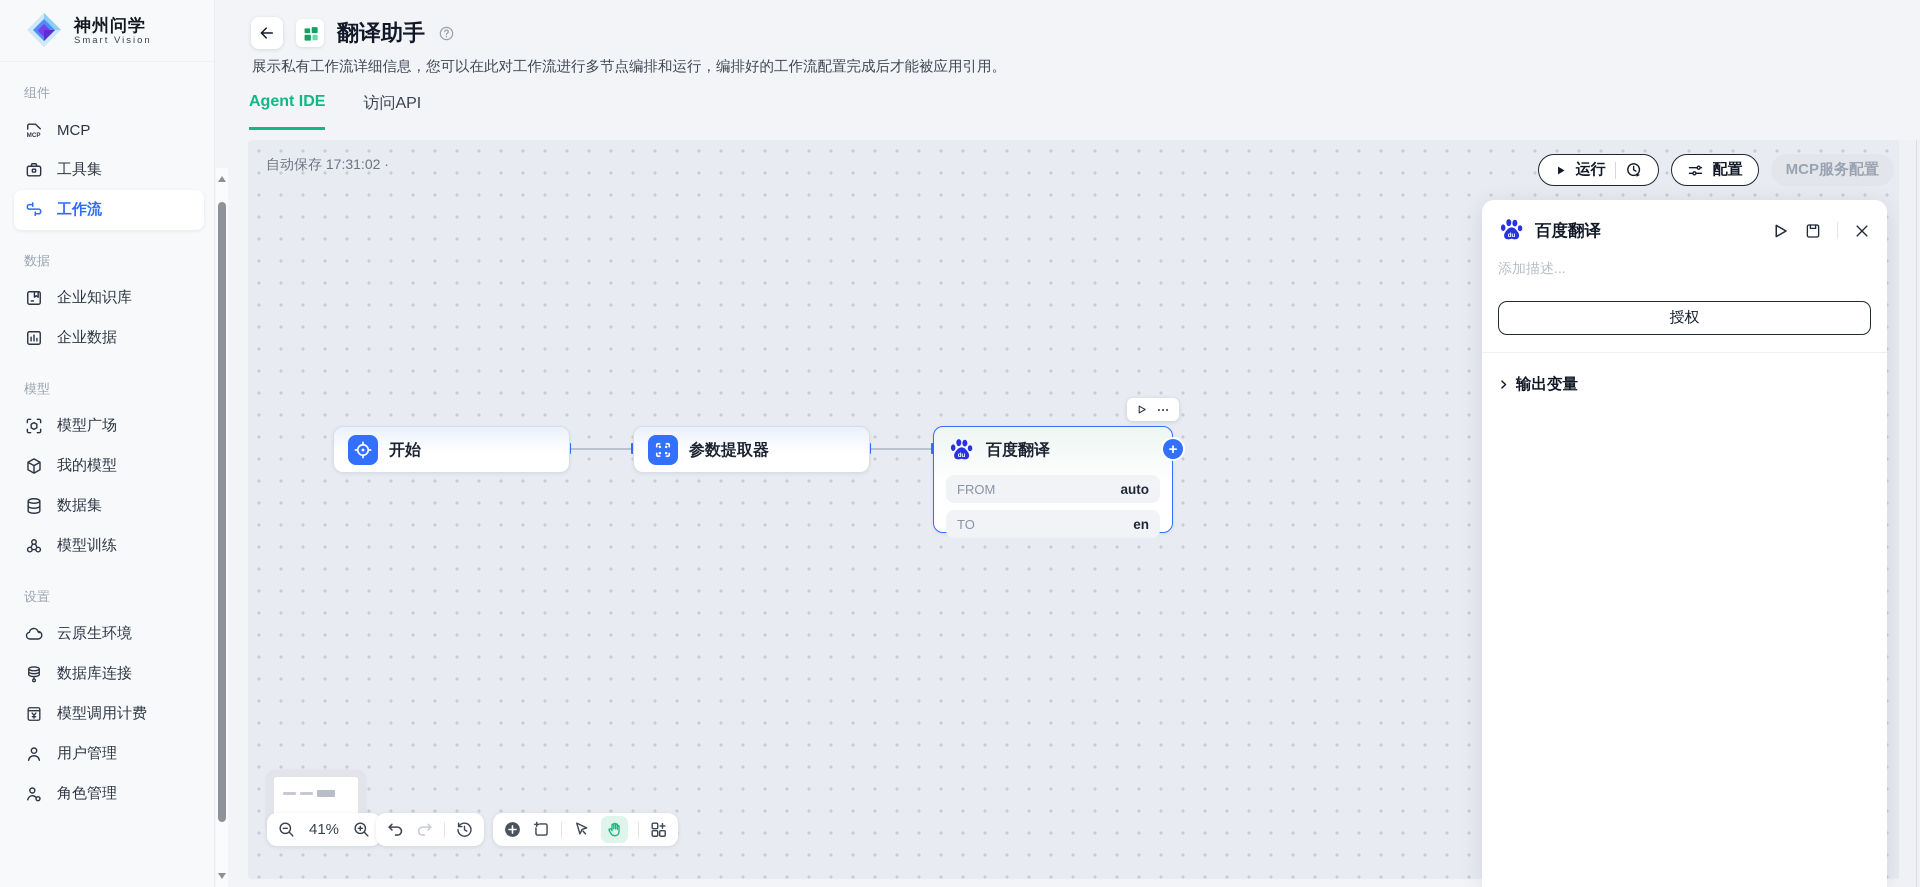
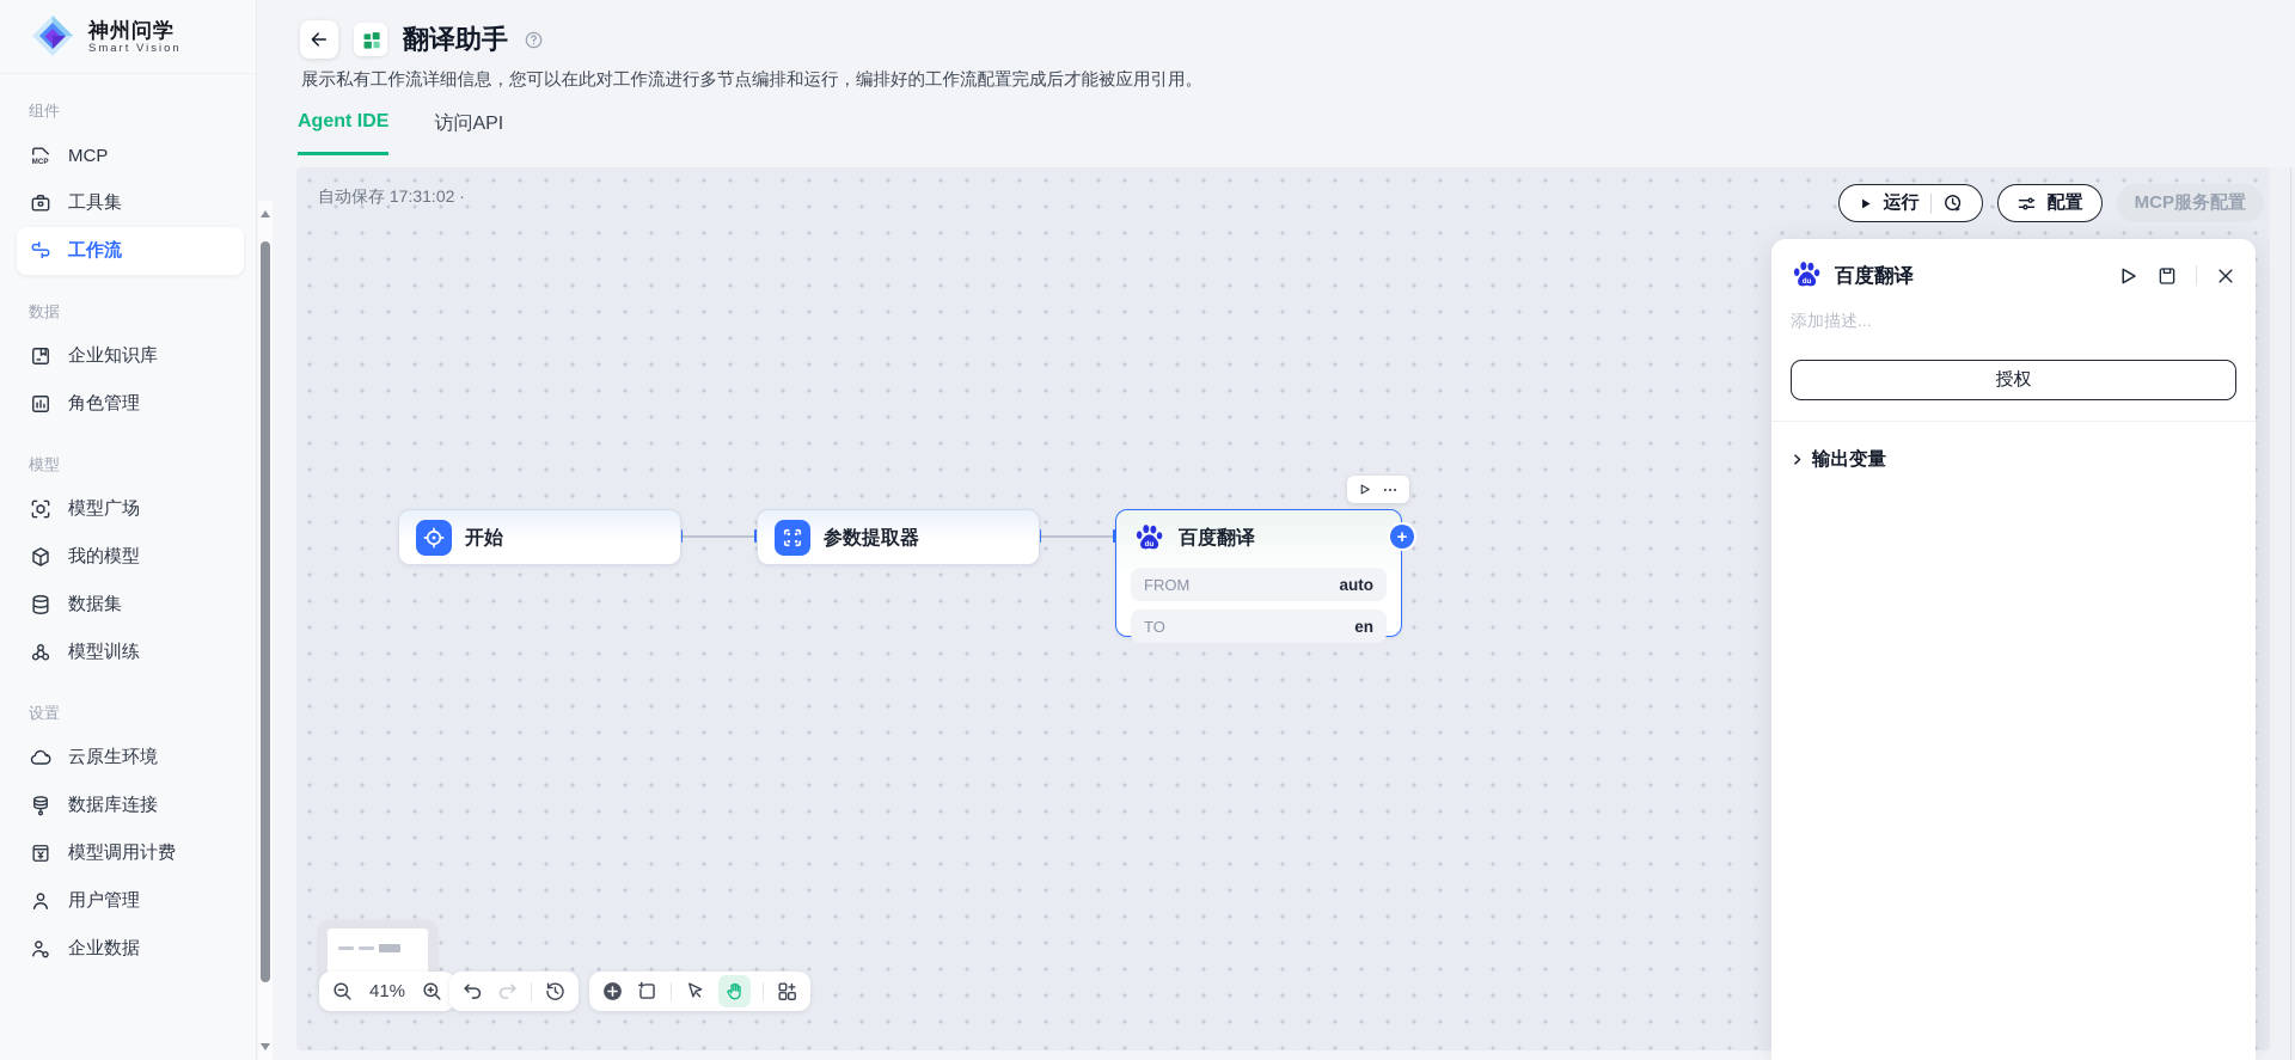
  神州问学
  Smart Vision
  组件
  MCP
  工具集
  工作流
  数据
  企业知识库
- 企业数据
+ 角色管理
  模型
  模型广场
  我的模型
  数据集
  模型训练
  设置
  云原生环境
  数据库连接
  模型调用计费
  用户管理
- 角色管理
+ 企业数据
  翻译助手
  展示私有工作流详细信息，您可以在此对工作流进行多节点编排和运行，编排好的工作流配置完成后才能被应用引用。
  Agent IDE
  访问API
  自动保存 17:31:02 ·
  运行
  配置
  MCP服务配置
  开始
  参数提取器
  百度翻译
  FROM
  auto
  TO
  en
  +
  41%
  百度翻译
  添加描述...
  授权
  输出变量
